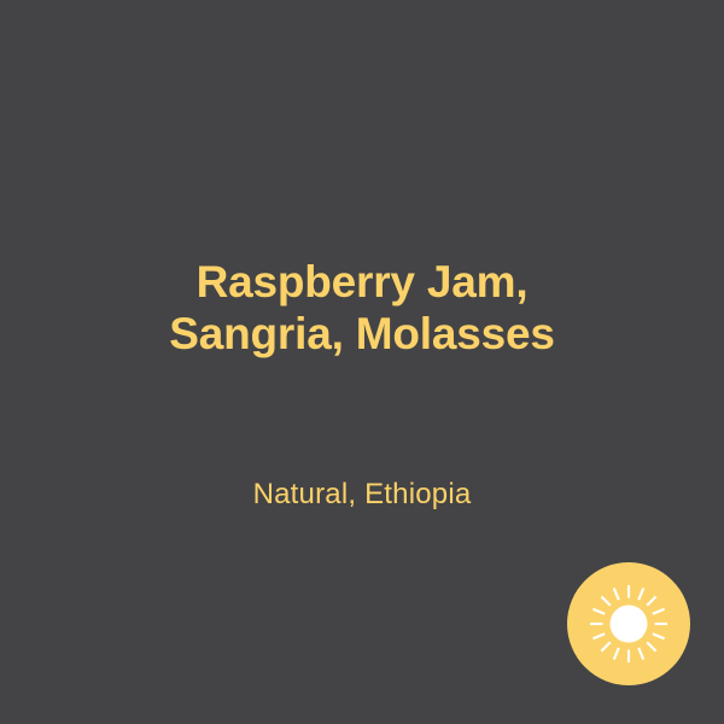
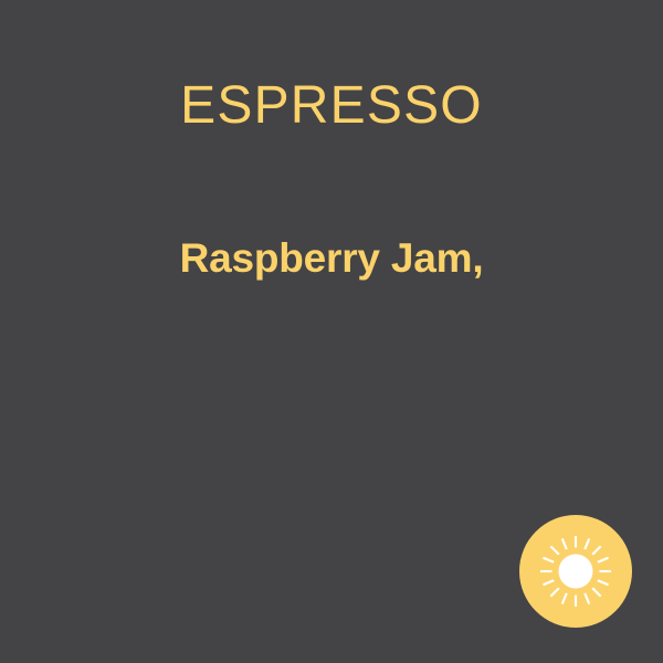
+ ESPRESSO
  Raspberry Jam,
- Sangria, Molasses
- Natural, Ethiopia
